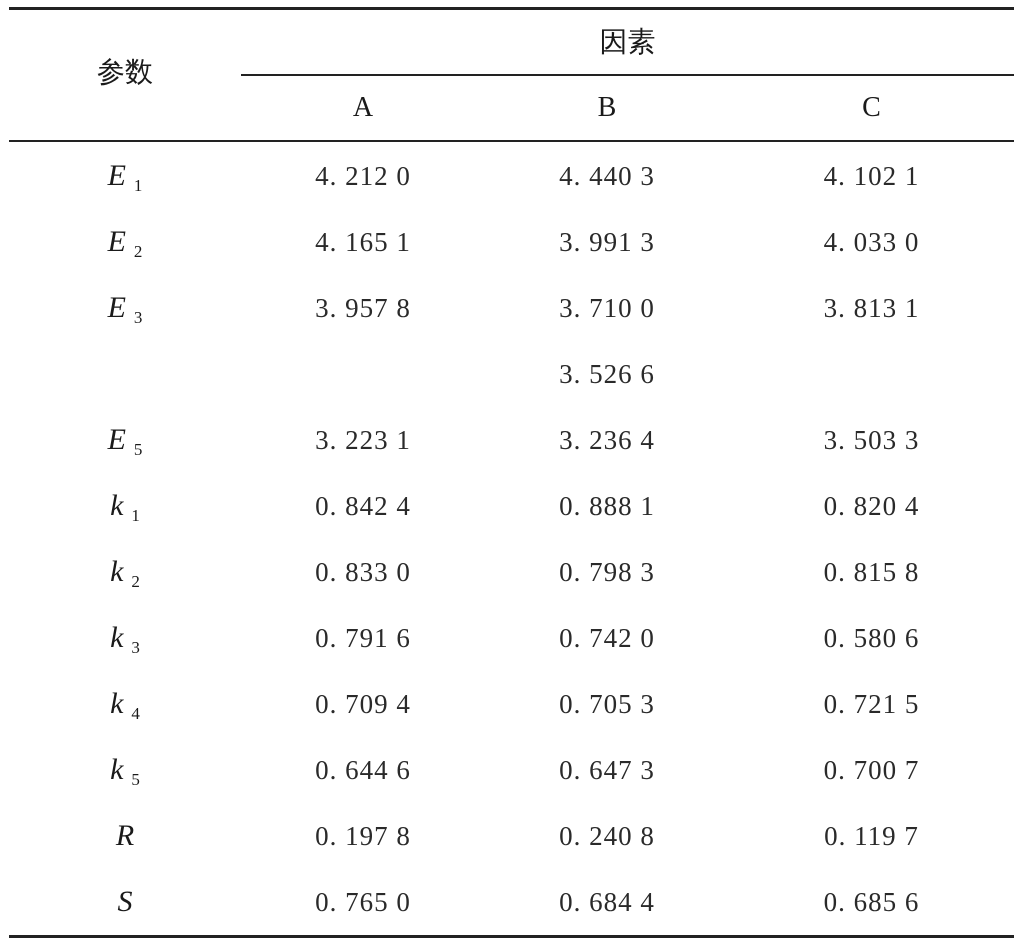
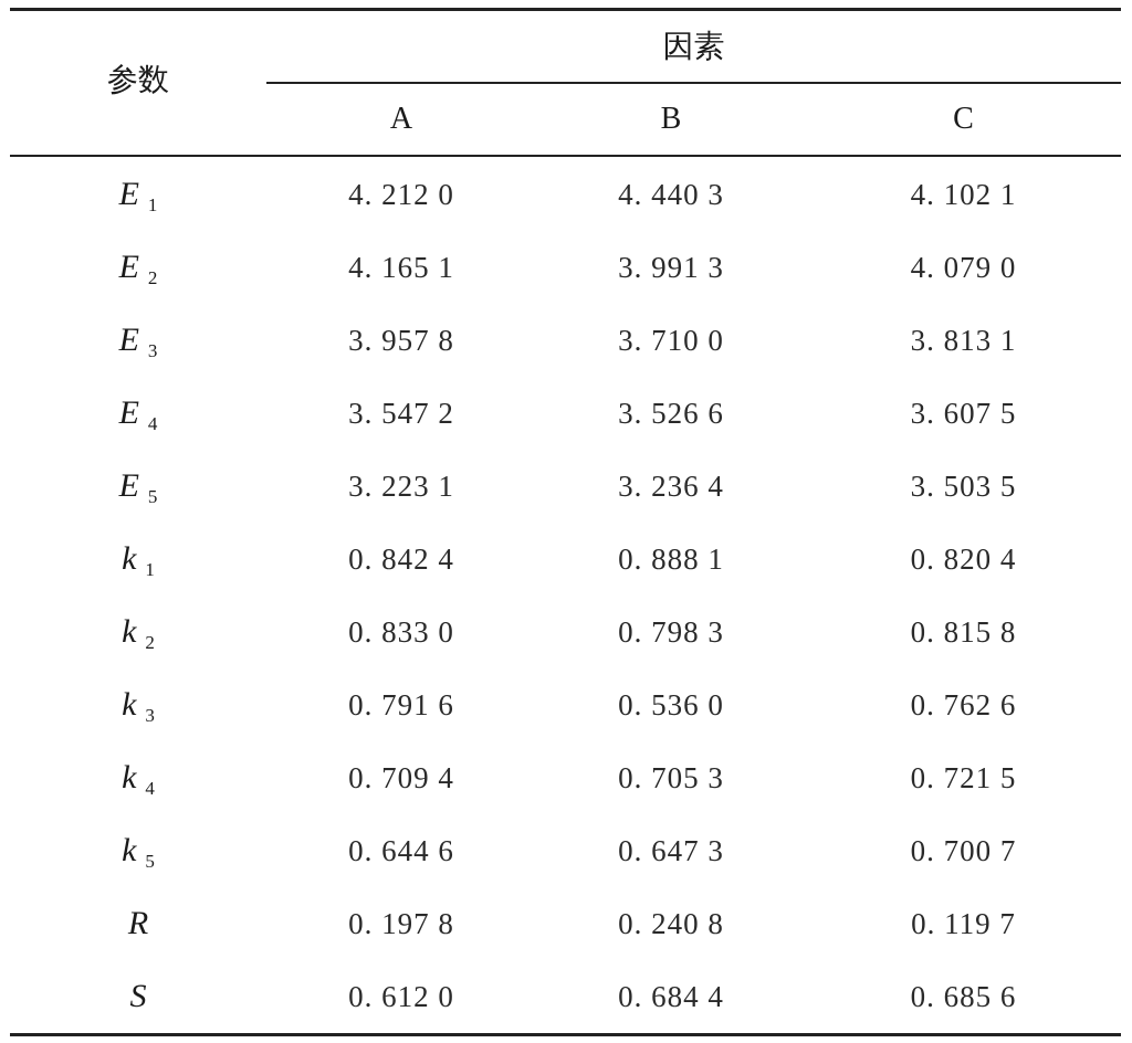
  参数
  因素
  A
  B
  C
  E 1
  4. 212 0
  4. 440 3
  4. 102 1
  E 2
  4. 165 1
  3. 991 3
- 4. 033 0
+ 4. 079 0
  E 3
  3. 957 8
  3. 710 0
  3. 813 1
+ E 4
+ 3. 547 2
  3. 526 6
+ 3. 607 5
  E 5
  3. 223 1
  3. 236 4
- 3. 503 3
+ 3. 503 5
  k 1
  0. 842 4
  0. 888 1
  0. 820 4
  k 2
  0. 833 0
  0. 798 3
  0. 815 8
  k 3
  0. 791 6
- 0. 742 0
+ 0. 536 0
- 0. 580 6
+ 0. 762 6
  k 4
  0. 709 4
  0. 705 3
  0. 721 5
  k 5
  0. 644 6
  0. 647 3
  0. 700 7
  R
  0. 197 8
  0. 240 8
  0. 119 7
  S
- 0. 765 0
+ 0. 612 0
  0. 684 4
  0. 685 6
